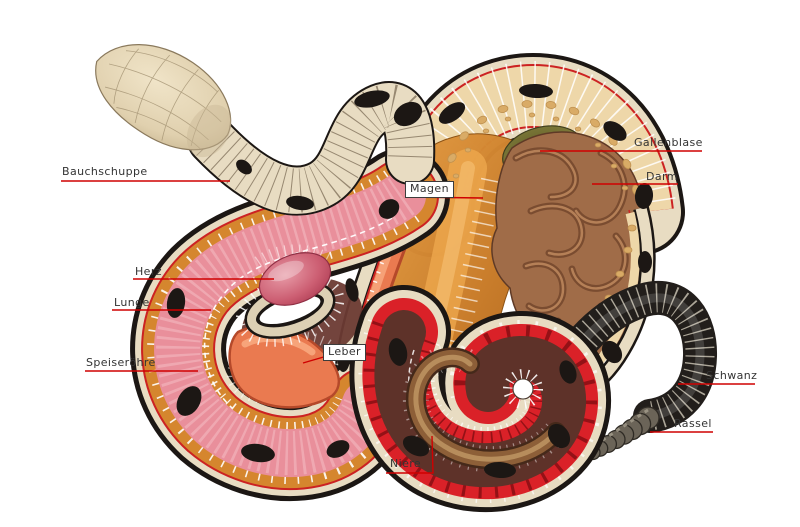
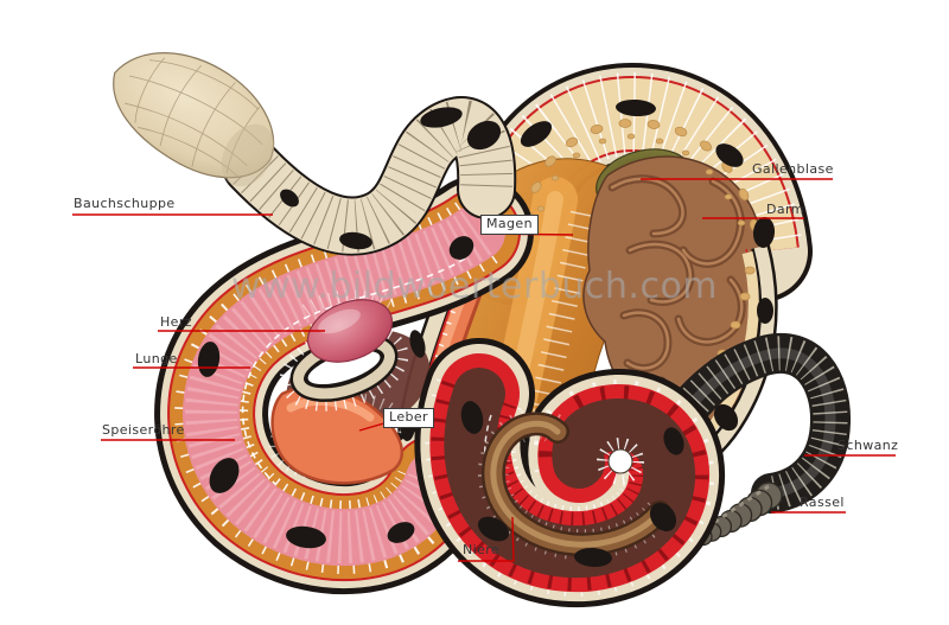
+ www.bildwoerterbuch.com
  Bauchschuppe
  Herz
  Lunge
  Speiseröhre
  Magen
  Gallenblase
  Darm
  Leber
  Niere
  Schwanz
  Rassel
